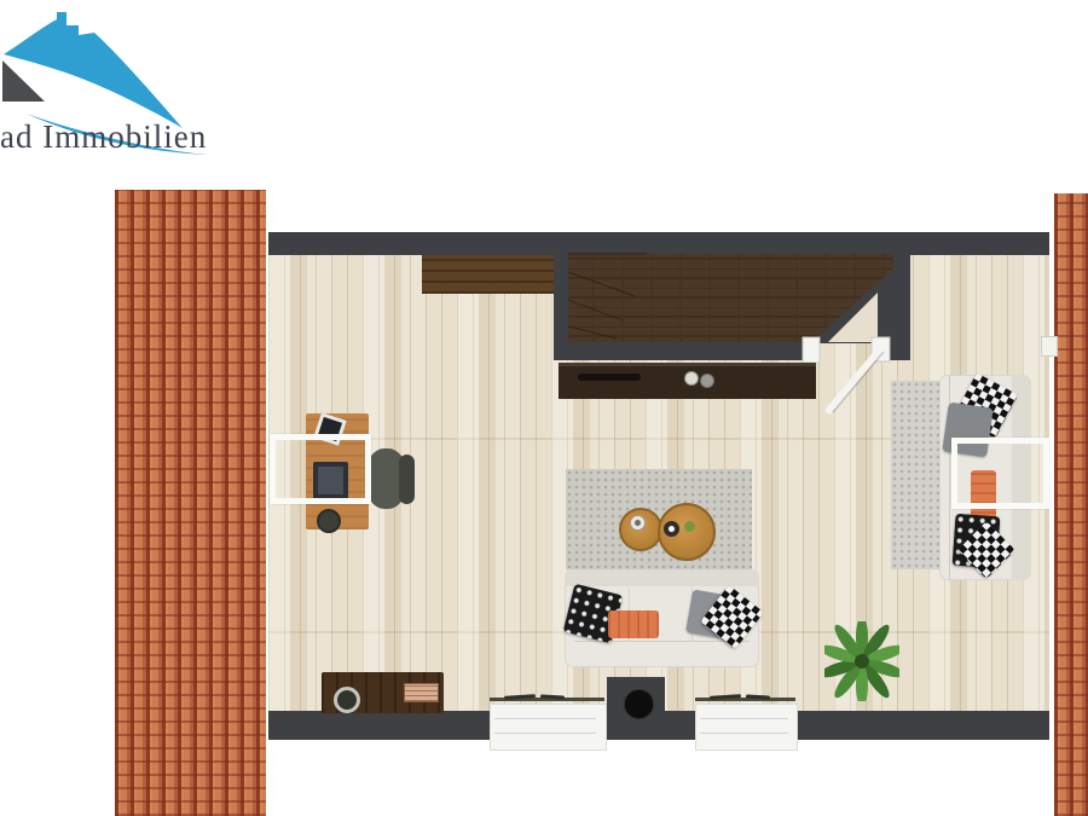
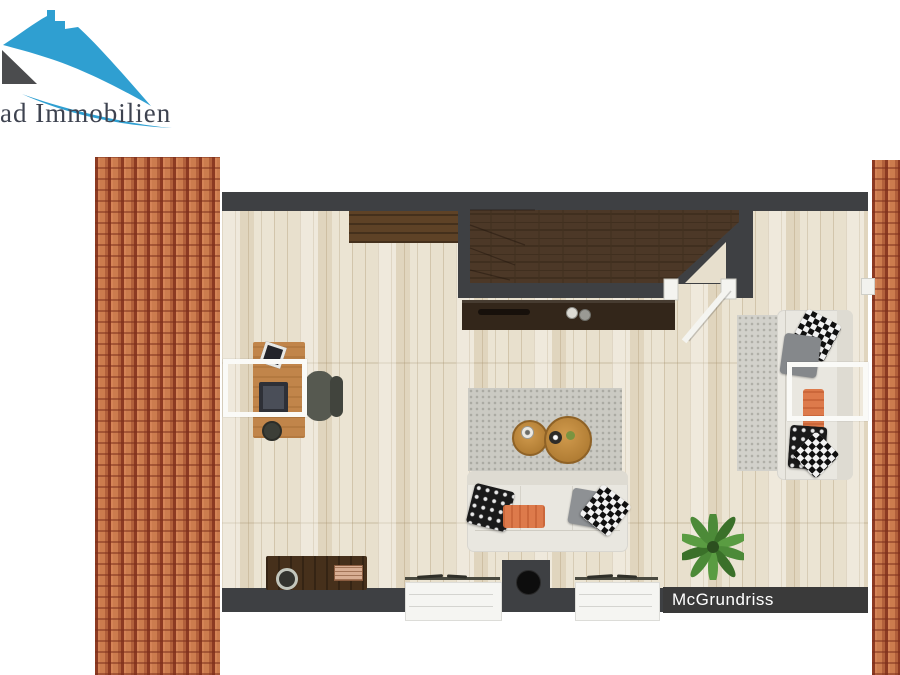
  ad Immobilien
+ McGrundriss
